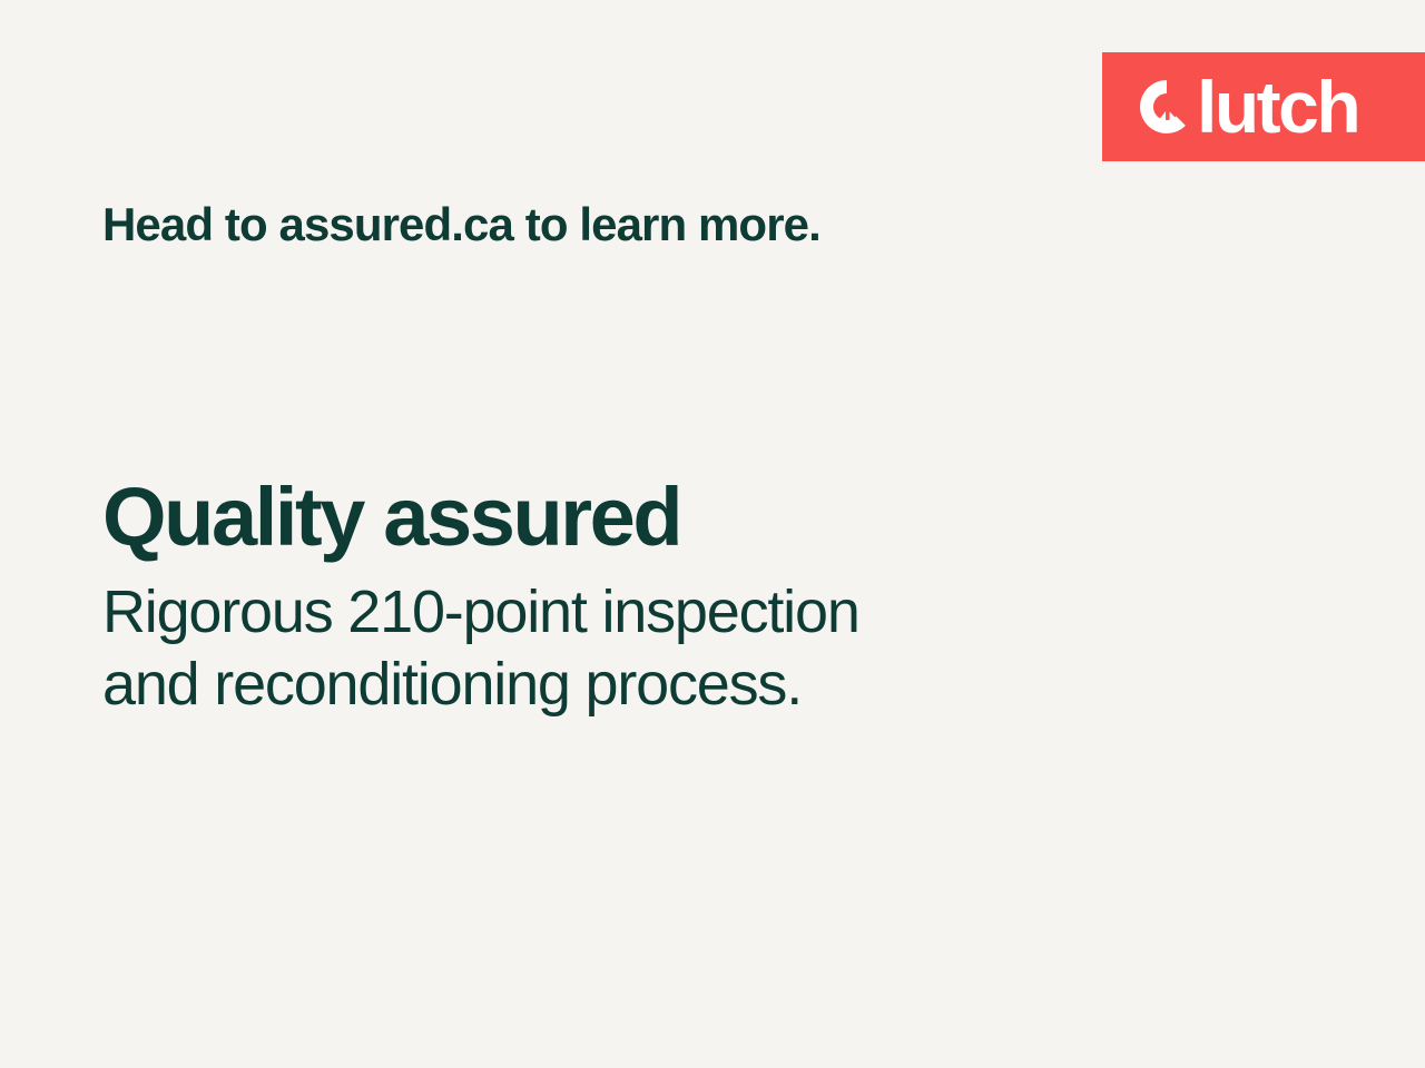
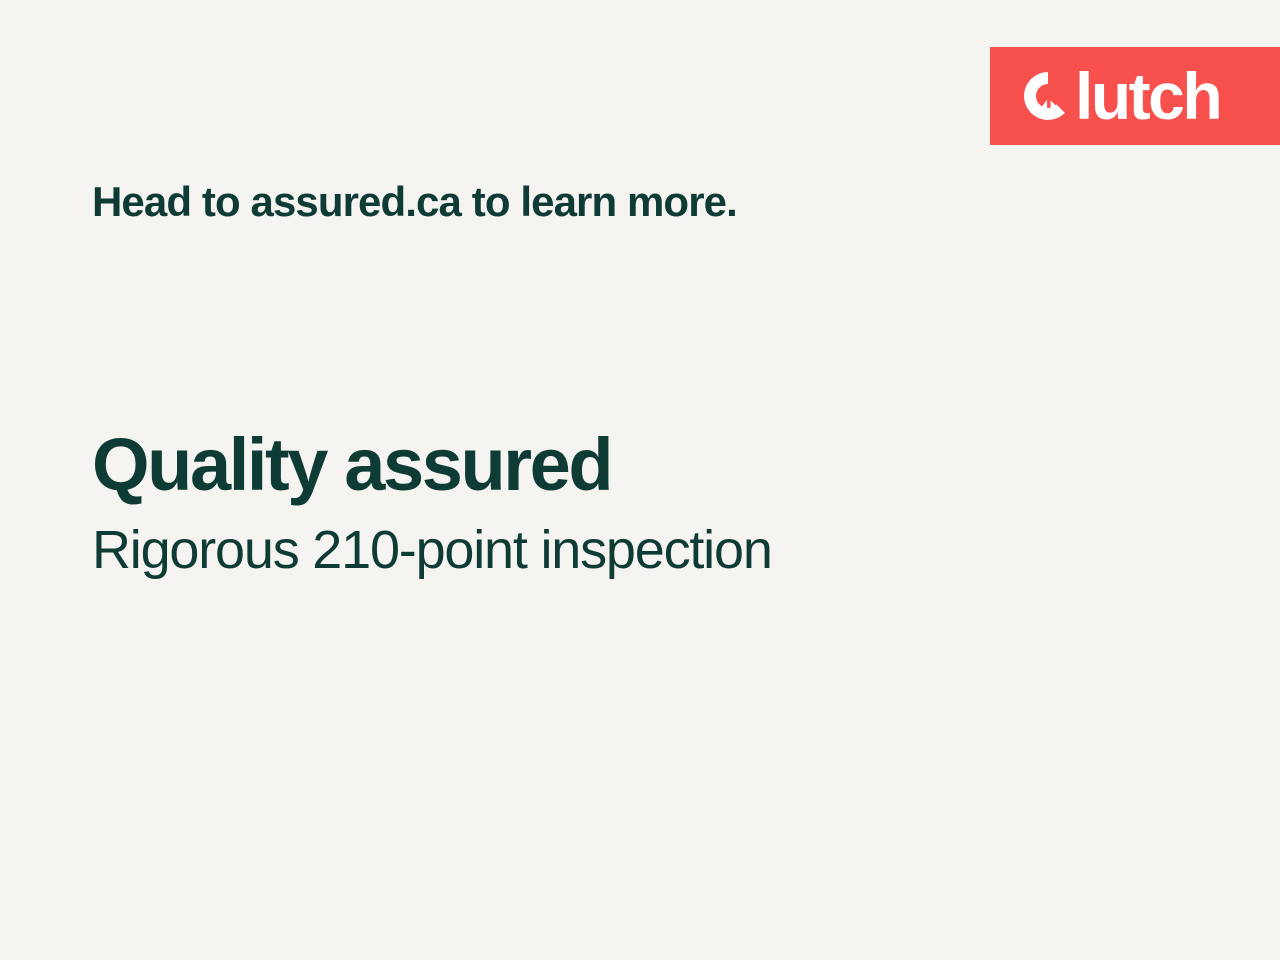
  lutch
  Head to assured.ca to learn more.
  Quality assured
  Rigorous 210-point inspection
- and reconditioning process.
